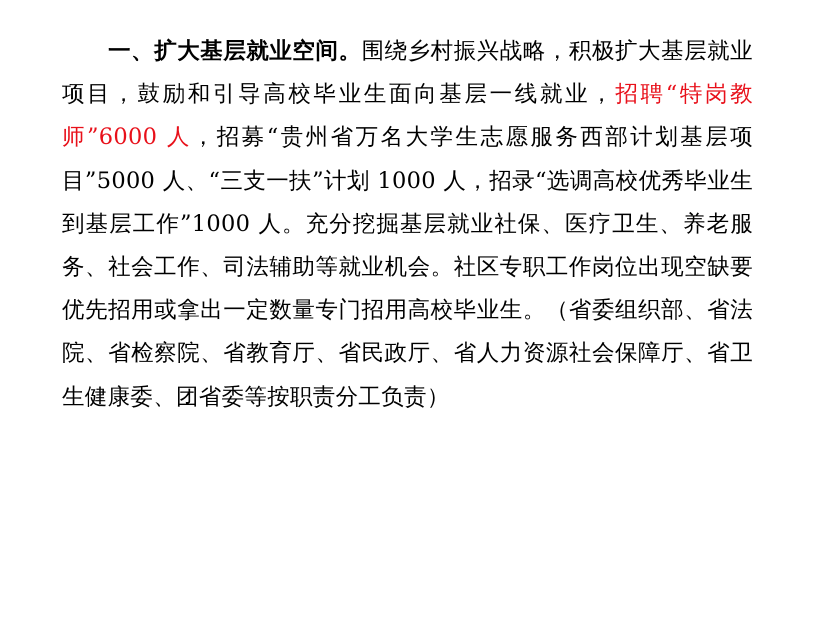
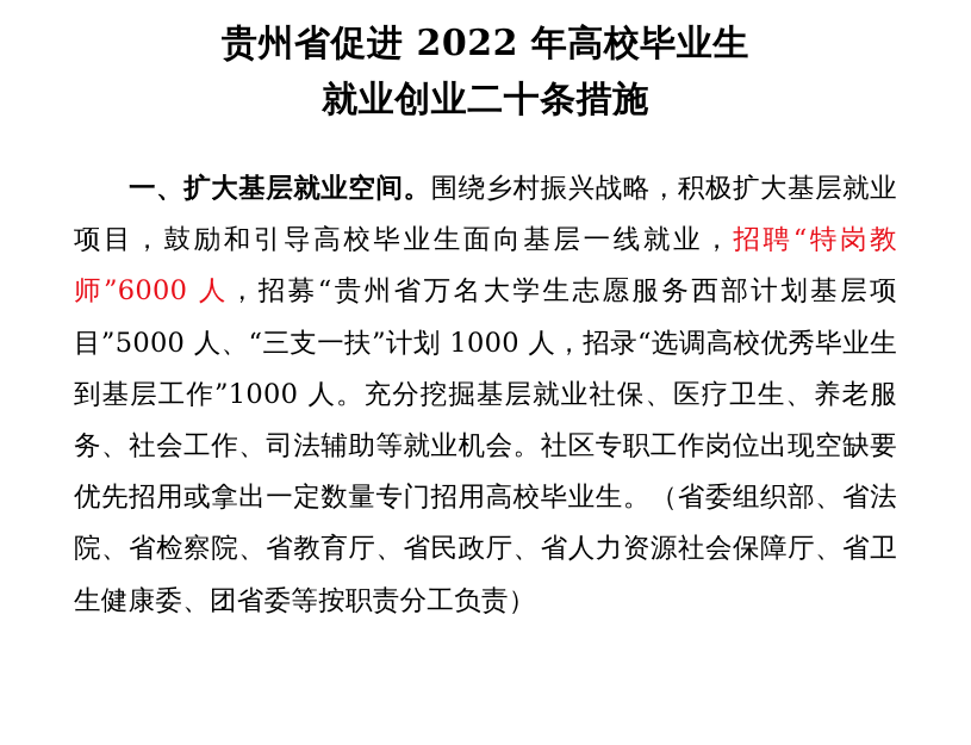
+ 贵州省促进 2022 年高校毕业生
+ 就业创业二十条措施
  一、扩大基层就业空间。围绕乡村振兴战略，积极扩大基层就业项目，鼓励和引导高校毕业生面向基层一线就业，招聘“特岗教师”6000 人，招募“贵州省万名大学生志愿服务西部计划基层项目”5000 人、“三支一扶”计划 1000 人，招录“选调高校优秀毕业生到基层工作”1000 人。充分挖掘基层就业社保、医疗卫生、养老服务、社会工作、司法辅助等就业机会。社区专职工作岗位出现空缺要优先招用或拿出一定数量专门招用高校毕业生。（省委组织部、省法院、省检察院、省教育厅、省民政厅、省人力资源社会保障厅、省卫生健康委、团省委等按职责分工负责）
